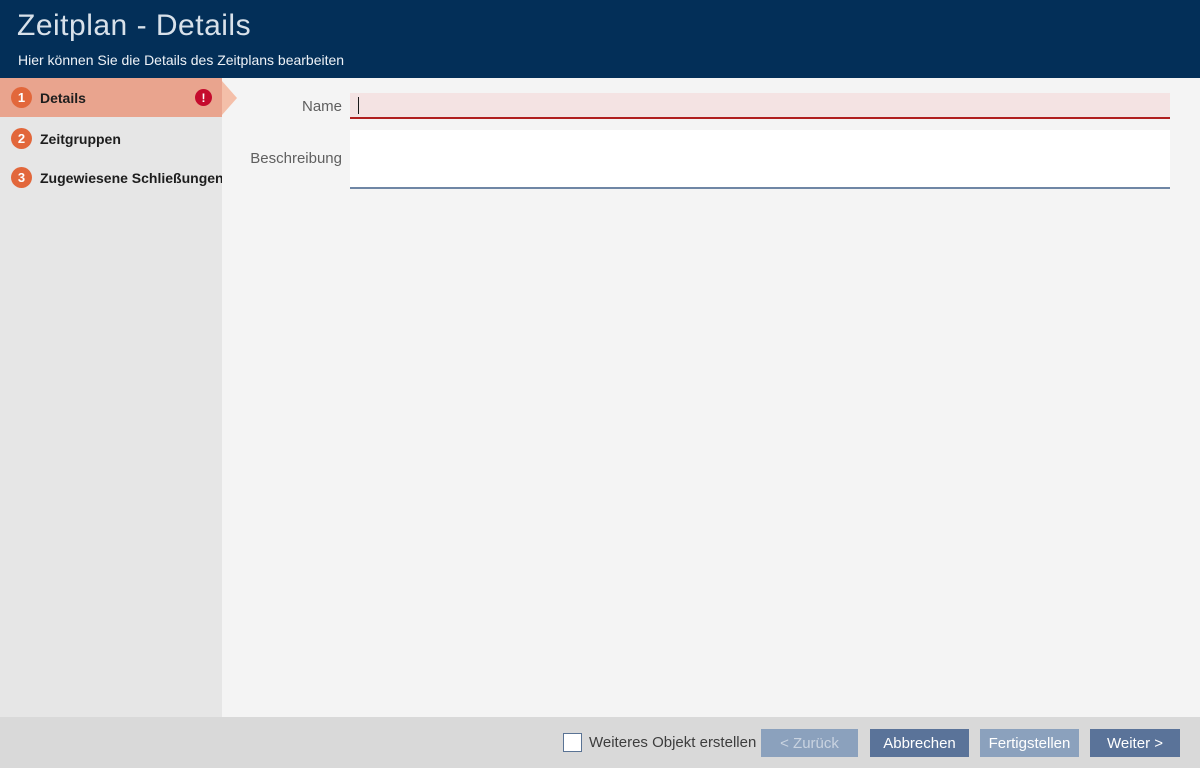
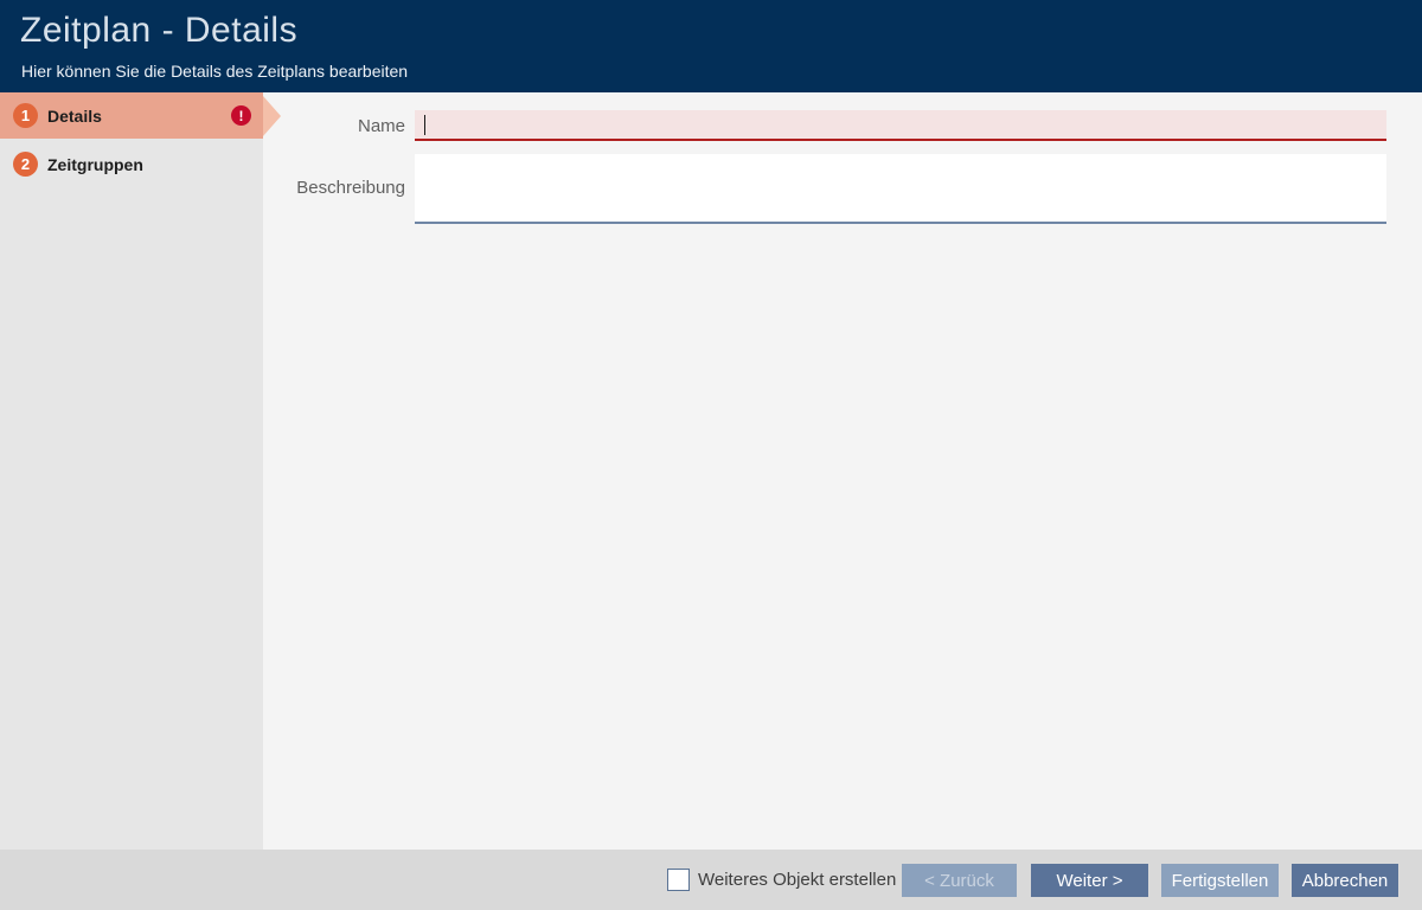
  Zeitplan - Details
  Hier können Sie die Details des Zeitplans bearbeiten
  1
  Details
  !
  2
  Zeitgruppen
- 3
- Zugewiesene Schließungen
  Name
  Beschreibung
  Weiteres Objekt erstellen
  < Zurück
- Abbrechen
+ Weiter >
  Fertigstellen
- Weiter >
+ Abbrechen
